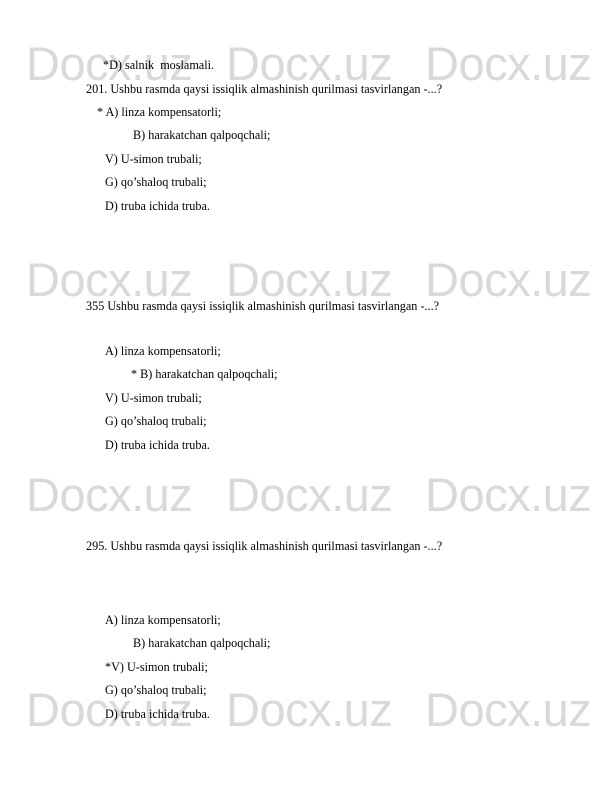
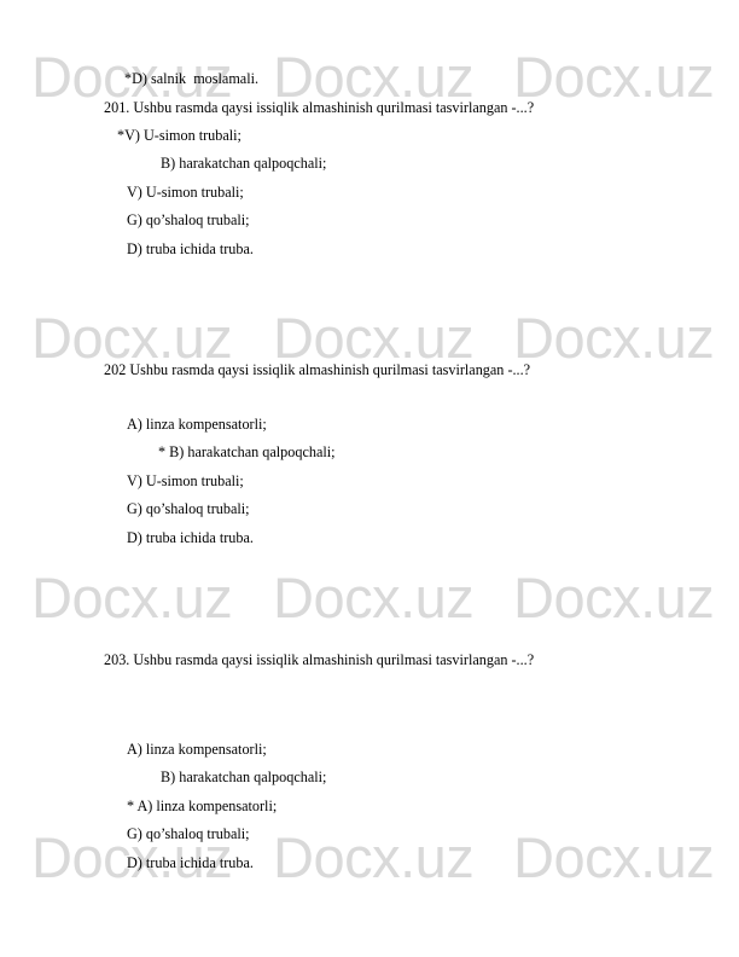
  Docx.uz
  Docx.uz
  Docx.uz
  Docx.uz
  Docx.uz
  Docx.uz
  Docx.uz
  Docx.uz
  Docx.uz
  Docx.uz
  Docx.uz
  Docx.uz
  *D) salnik moslamali.
  201. Ushbu rasmda qaysi issiqlik almashinish qurilmasi tasvirlangan -...?
- * A) linza kompensatorli;
+ *V) U-simon trubali;
  B) harakatchan qalpoqchali;
  V) U-simon trubali;
  G) qo’shaloq trubali;
  D) truba ichida truba.
- 355 Ushbu rasmda qaysi issiqlik almashinish qurilmasi tasvirlangan -...?
+ 202 Ushbu rasmda qaysi issiqlik almashinish qurilmasi tasvirlangan -...?
  A) linza kompensatorli;
  * B) harakatchan qalpoqchali;
  V) U-simon trubali;
  G) qo’shaloq trubali;
  D) truba ichida truba.
- 295. Ushbu rasmda qaysi issiqlik almashinish qurilmasi tasvirlangan -...?
+ 203. Ushbu rasmda qaysi issiqlik almashinish qurilmasi tasvirlangan -...?
  A) linza kompensatorli;
  B) harakatchan qalpoqchali;
- *V) U-simon trubali;
+ * A) linza kompensatorli;
  G) qo’shaloq trubali;
  D) truba ichida truba.
